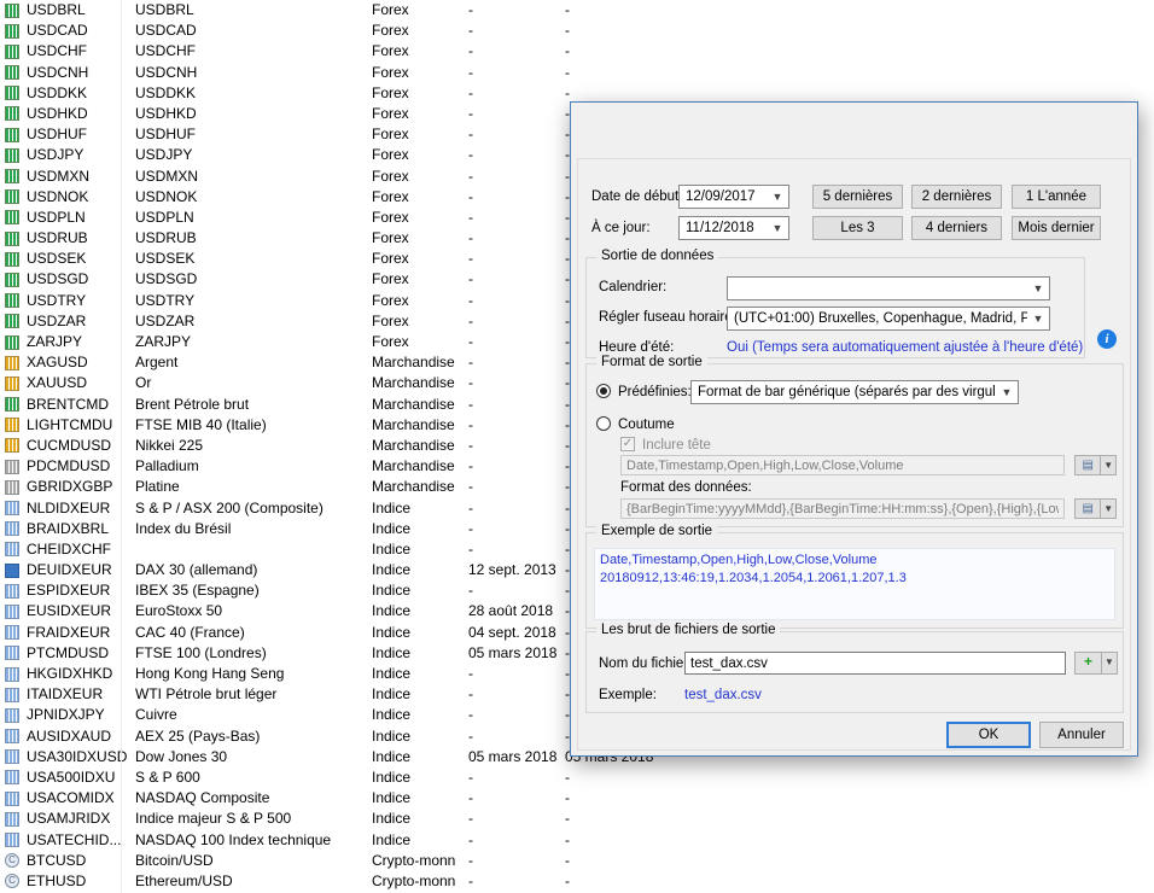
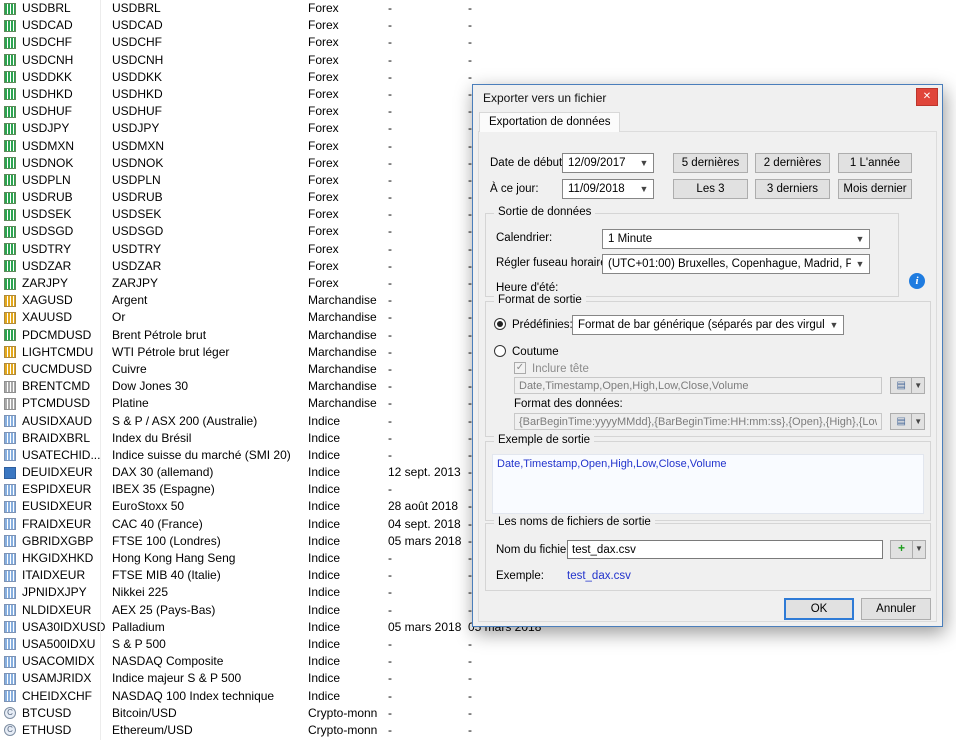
  USDBRL
  USDBRL
  Forex
  -
  -
  USDCAD
  USDCAD
  Forex
  -
  -
  USDCHF
  USDCHF
  Forex
  -
  -
  USDCNH
  USDCNH
  Forex
  -
  -
  USDDKK
  USDDKK
  Forex
  -
  -
  USDHKD
  USDHKD
  Forex
  -
  -
  USDHUF
  USDHUF
  Forex
  -
  -
  USDJPY
  USDJPY
  Forex
  -
  -
  USDMXN
  USDMXN
  Forex
  -
  -
  USDNOK
  USDNOK
  Forex
  -
  -
  USDPLN
  USDPLN
  Forex
  -
  -
  USDRUB
  USDRUB
  Forex
  -
  -
  USDSEK
  USDSEK
  Forex
  -
  -
  USDSGD
  USDSGD
  Forex
  -
  -
  USDTRY
  USDTRY
  Forex
  -
  -
  USDZAR
  USDZAR
  Forex
  -
  -
  ZARJPY
  ZARJPY
  Forex
  -
  -
  XAGUSD
  Argent
  Marchandise
  -
  -
  XAUUSD
  Or
  Marchandise
  -
  -
- BRENTCMD
+ PDCMDUSD
  Brent Pétrole brut
  Marchandise
  -
  -
  LIGHTCMDU
- FTSE MIB 40 (Italie)
+ WTI Pétrole brut léger
  Marchandise
  -
  -
  CUCMDUSD
- Nikkei 225
+ Cuivre
  Marchandise
  -
  -
- PDCMDUSD
+ BRENTCMD
- Palladium
+ Dow Jones 30
  Marchandise
  -
  -
- GBRIDXGBP
+ PTCMDUSD
  Platine
  Marchandise
  -
  -
- NLDIDXEUR
+ AUSIDXAUD
- S & P / ASX 200 (Composite)
+ S & P / ASX 200 (Australie)
  Indice
  -
  -
  BRAIDXBRL
  Index du Brésil
  Indice
  -
  -
- CHEIDXCHF
+ USATECHID...
+ Indice suisse du marché (SMI 20)
  Indice
  -
  -
  DEUIDXEUR
  DAX 30 (allemand)
  Indice
  12 sept. 2013
  -
  ESPIDXEUR
  IBEX 35 (Espagne)
  Indice
  -
  -
  EUSIDXEUR
  EuroStoxx 50
  Indice
  28 août 2018
  -
  FRAIDXEUR
  CAC 40 (France)
  Indice
  04 sept. 2018
  -
- PTCMDUSD
+ GBRIDXGBP
  FTSE 100 (Londres)
  Indice
  05 mars 2018
  -
  HKGIDXHKD
  Hong Kong Hang Seng
  Indice
  -
  -
  ITAIDXEUR
- WTI Pétrole brut léger
+ FTSE MIB 40 (Italie)
  Indice
  -
  -
  JPNIDXJPY
- Cuivre
+ Nikkei 225
  Indice
  -
  -
- AUSIDXAUD
+ NLDIDXEUR
  AEX 25 (Pays-Bas)
  Indice
  -
  -
  USA30IDXUSD
- Dow Jones 30
+ Palladium
  Indice
  05 mars 2018
  USA500IDXU
- S & P 600
+ S & P 500
  Indice
  -
  -
  USACOMIDX
  NASDAQ Composite
  Indice
  -
  -
  USAMJRIDX
  Indice majeur S & P 500
  Indice
  -
  -
- USATECHID...
+ CHEIDXCHF
  NASDAQ 100 Index technique
  Indice
  -
  -
  BTCUSD
  Bitcoin/USD
  Crypto-monn
  -
  -
  ETHUSD
  Ethereum/USD
  Crypto-monn
  -
  -
+ Exporter vers un fichier
+ ✕
+ Exportation de données
  Date de début
  12/09/2017
  ▼
  5 dernières
  2 dernières
  1 L'année
  À ce jour:
- 11/12/2018
+ 11/09/2018
  ▼
  Les 3
- 4 derniers
+ 3 derniers
  Mois dernier
  Sortie de données
  Calendrier:
+ 1 Minute
  ▼
  Régler fuseau horair
  (UTC+01:00) Bruxelles, Copenhague, Madrid, P
  ▼
  Heure d'été:
- Oui (Temps sera automatiquement ajustée à l'heure d'été)
  i
  Format de sortie
  Prédéfinies
  Format de bar générique (séparés par des virgul
  ▼
  Coutume
  ✓
  Inclure tête
  Date,Timestamp,Open,High,Low,Close,Volume
  ▤
  ▼
  Format des données:
  {BarBeginTime:yyyyMMdd},{BarBeginTime:HH:mm:ss},{Open},{High},{Lo
  ▤
  ▼
  Exemple de sortie
  Date,Timestamp,Open,High,Low,Close,Volume
- 20180912,13:46:19,1.2034,1.2054,1.2061,1.207,1.3
- Les brut de fichiers de sortie
+ Les noms de fichiers de sortie
  Nom du fichie
  test_dax.csv
  +
  ▼
  Exemple:
  test_dax.csv
  OK
  Annuler
